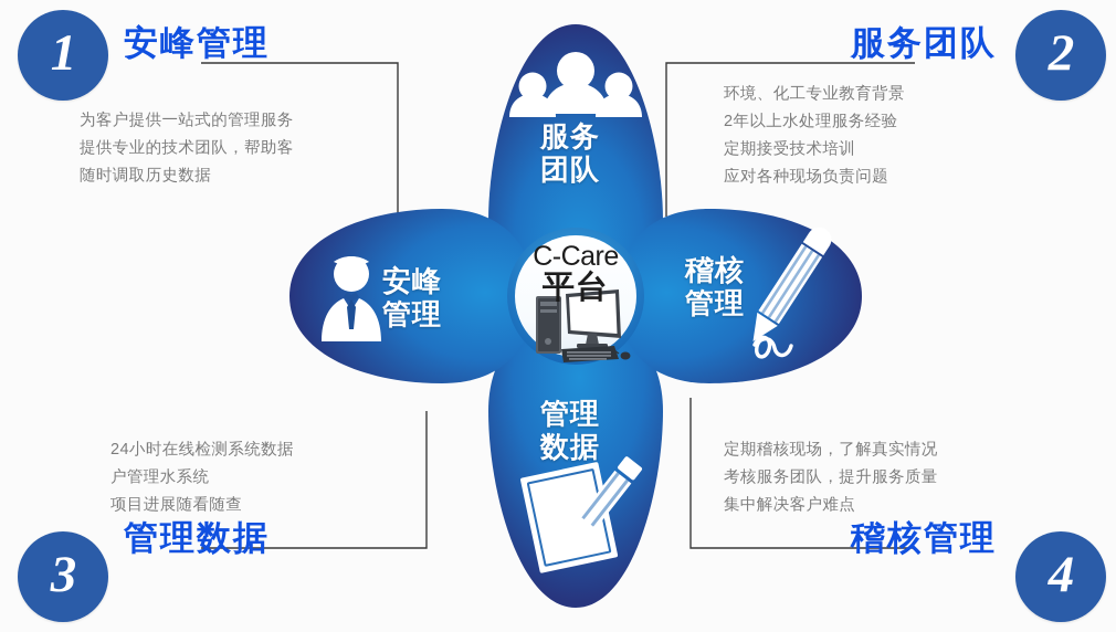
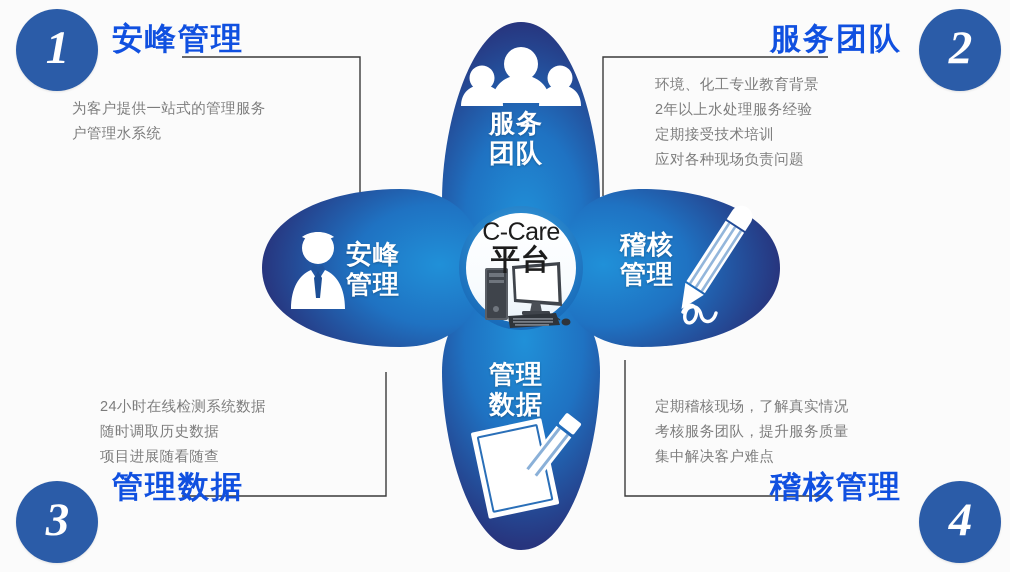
  服务
  团队
  安峰
  管理
  稽核
  管理
  管理
  数据
  C-Care
  平台
  1
  2
  3
  4
  安峰管理
  服务团队
  管理数据
  稽核管理
  为客户提供一站式的管理服务
- 提供专业的技术团队，帮助客
- 随时调取历史数据
+ 户管理水系统
  环境、化工专业教育背景
  2年以上水处理服务经验
  定期接受技术培训
  应对各种现场负责问题
  24小时在线检测系统数据
- 户管理水系统
+ 随时调取历史数据
  项目进展随看随查
  定期稽核现场，了解真实情况
  考核服务团队，提升服务质量
  集中解决客户难点
